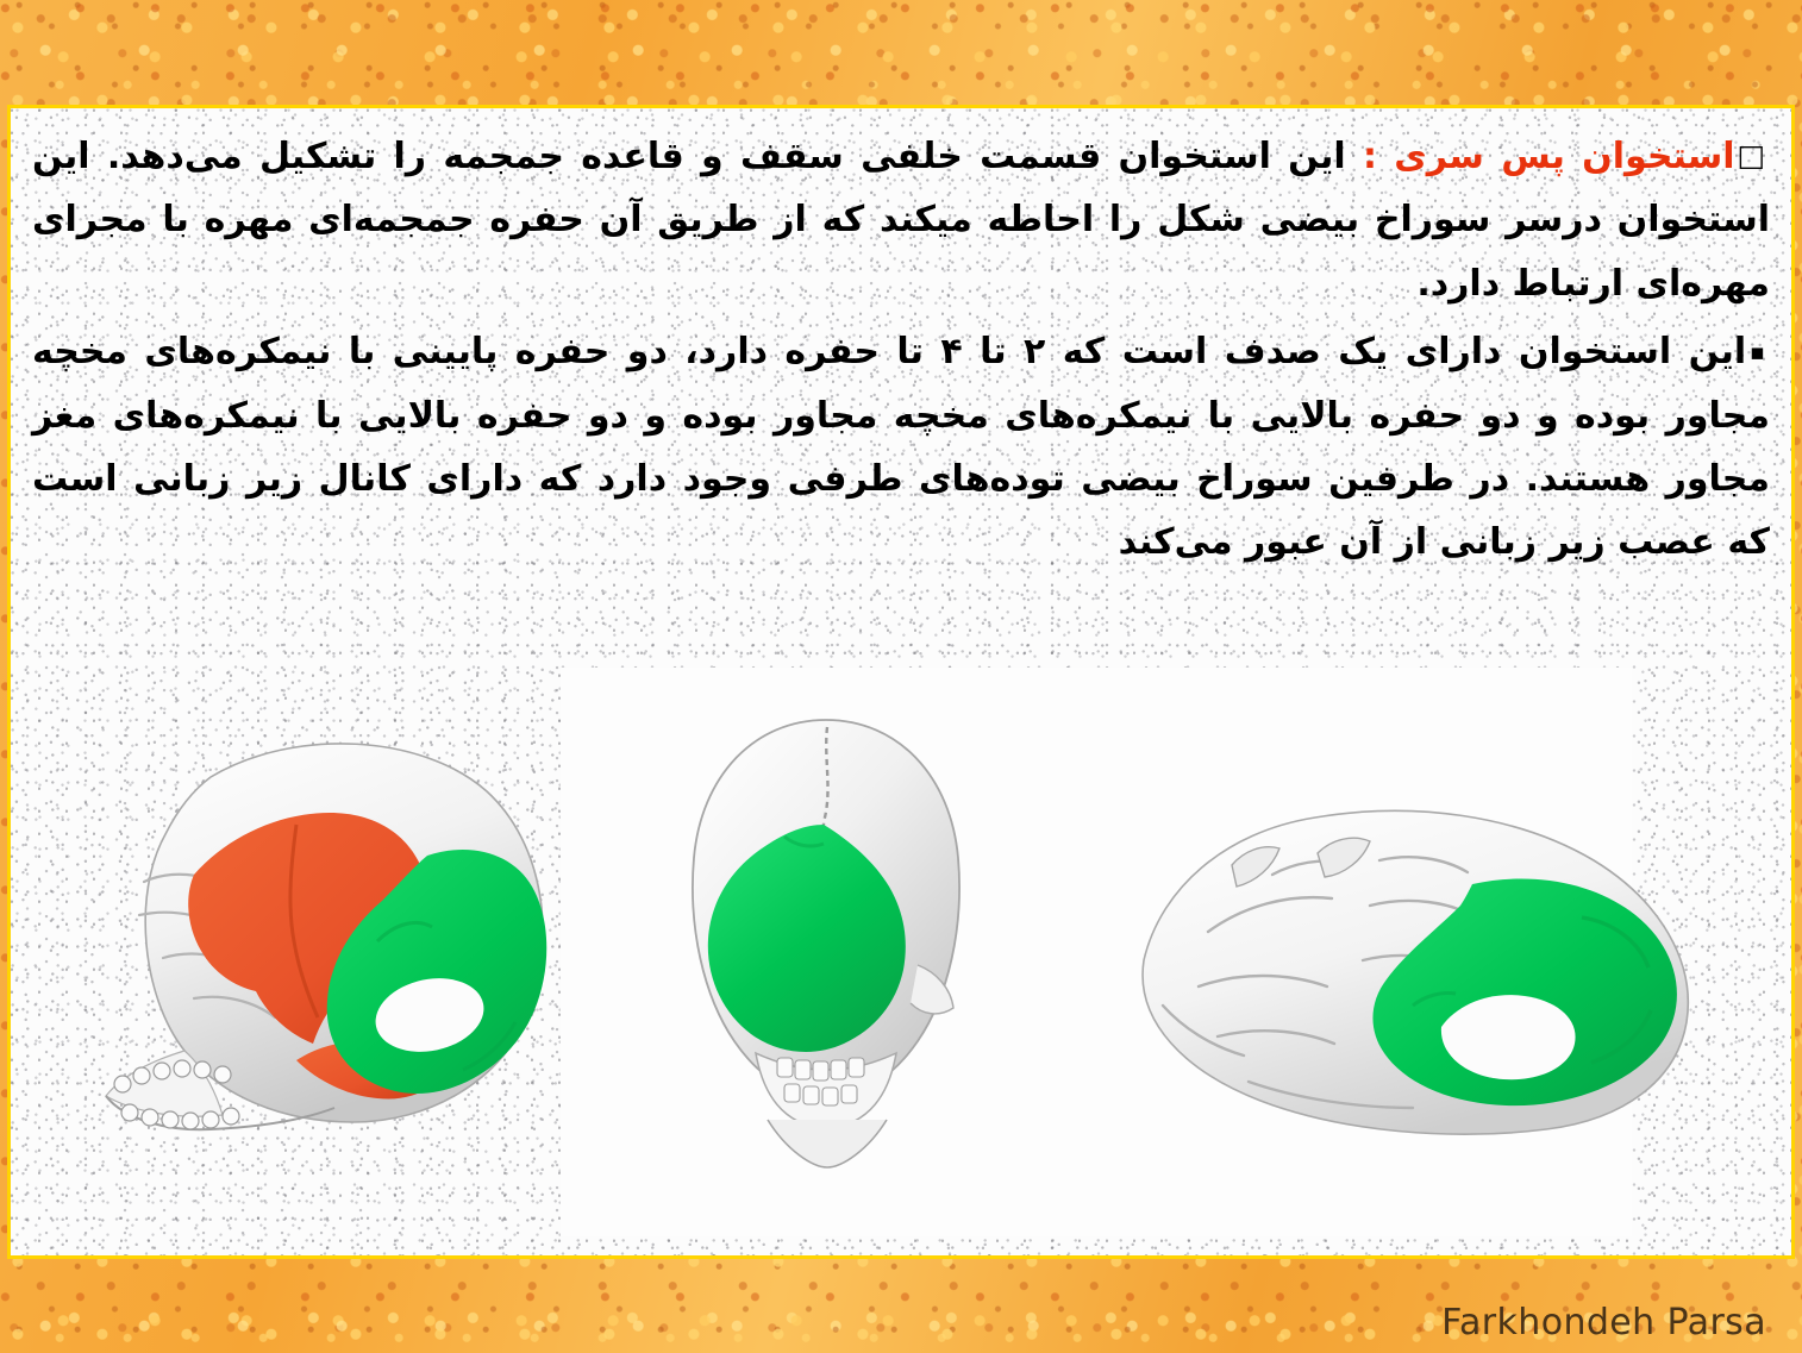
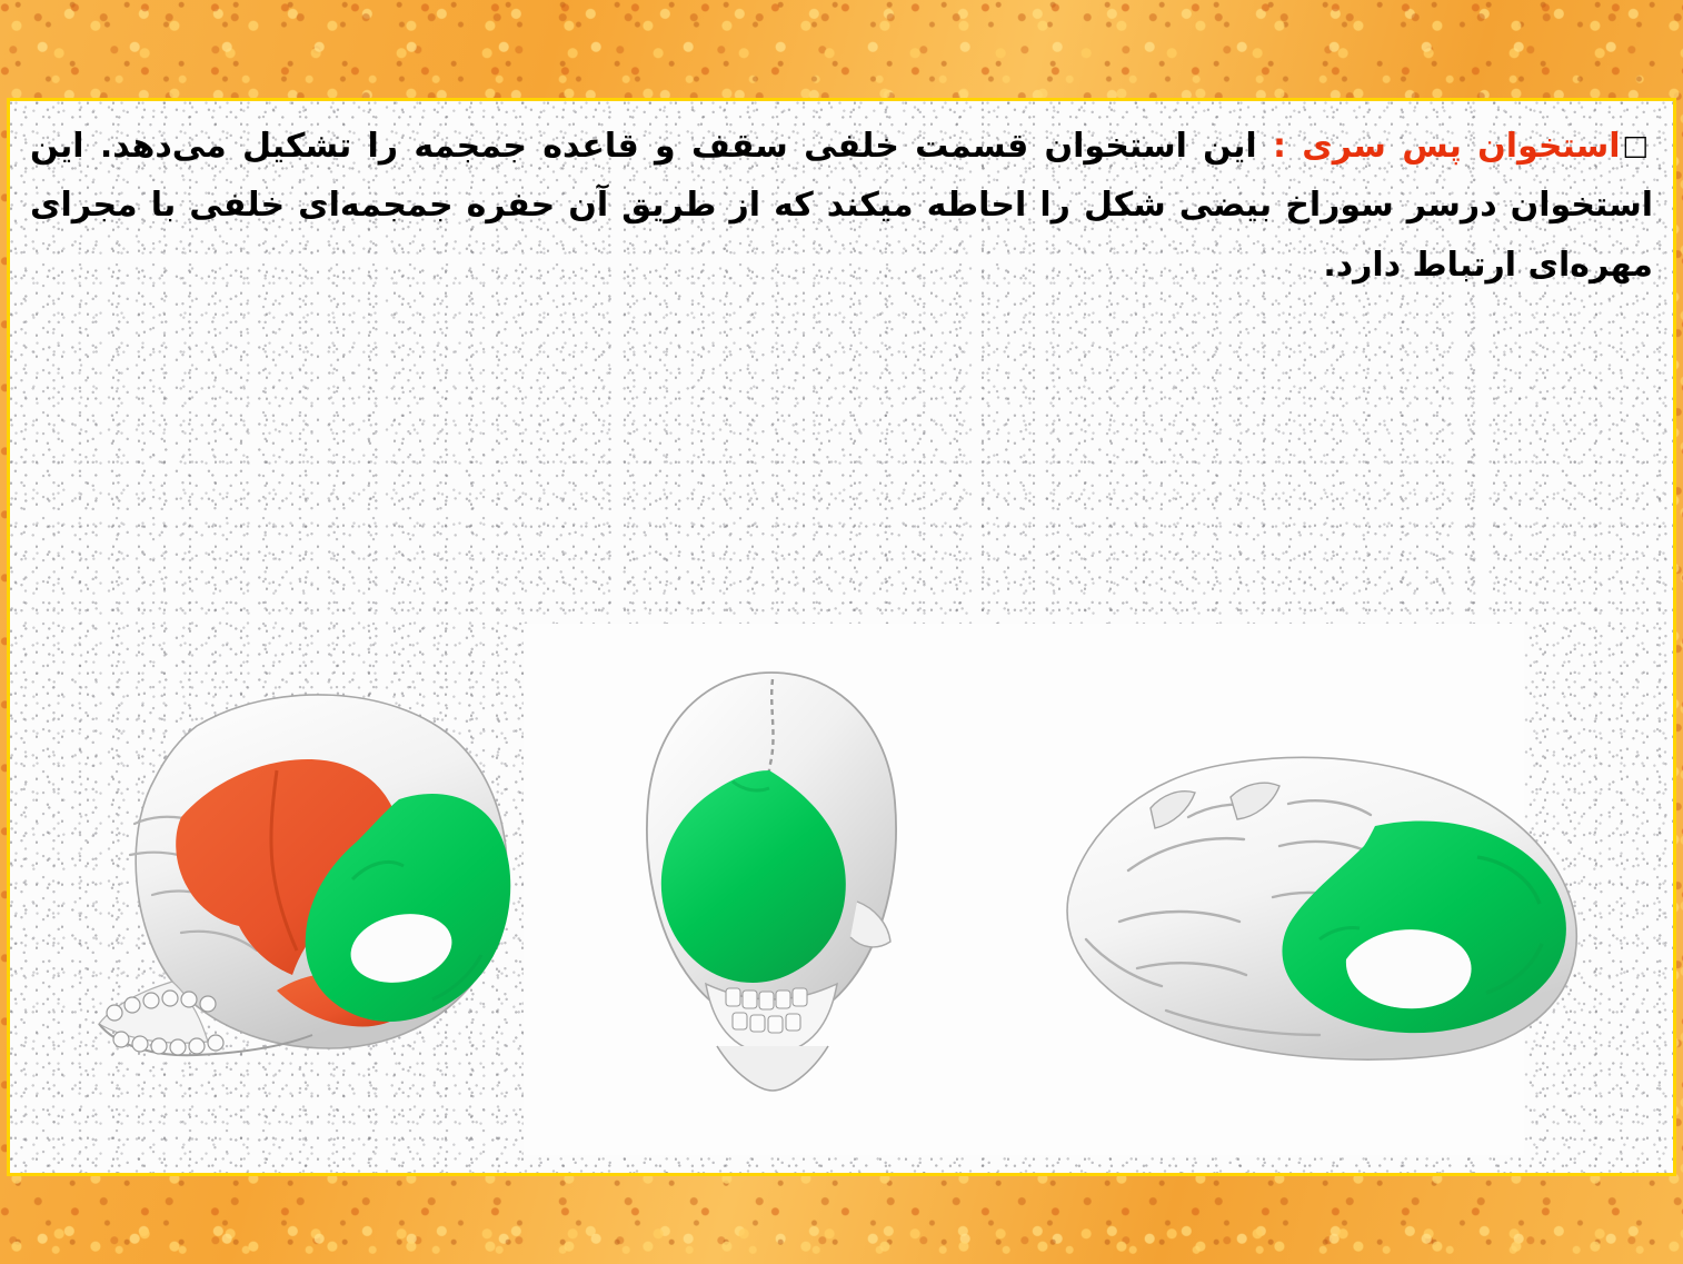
- □استخوان پس سری : این استخوان قسمت خلفی سقف و قاعده جمجمه را تشکیل می‌دهد. این استخوان درسر سوراخ بیضی شکل را احاطه میکند که از طریق آن حفره جمجمه‌ای مهره با مجرای مهره‌ای ارتباط دارد.
+ □استخوان پس سری : این استخوان قسمت خلفی سقف و قاعده جمجمه را تشکیل می‌دهد. این استخوان درسر سوراخ بیضی شکل را احاطه میکند که از طریق آن حفره جمجمه‌ای خلفی با مجرای مهره‌ای ارتباط دارد.
- ▪این استخوان دارای یک صدف است که ۲ تا ۴ تا حفره دارد، دو حفره پایینی با نیمکره‌های مخچه مجاور بوده و دو حفره بالایی با نیمکره‌های مخچه مجاور بوده و دو حفره بالایی با نیمکره‌های مغز مجاور هستند. در طرفین سوراخ بیضی توده‌های طرفی وجود دارد که دارای کانال زیر زبانی است که عصب زیر زبانی از آن عبور می‌کند
- Farkhondeh Parsa
